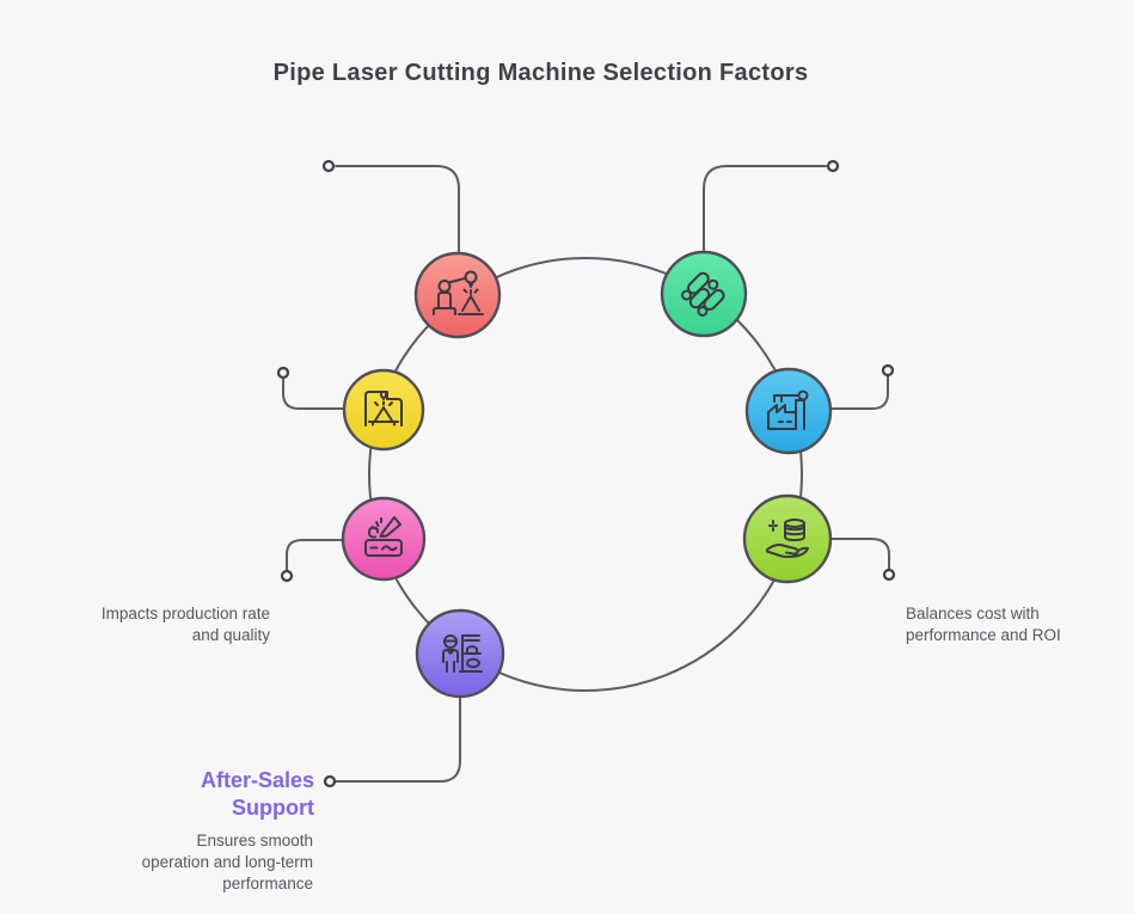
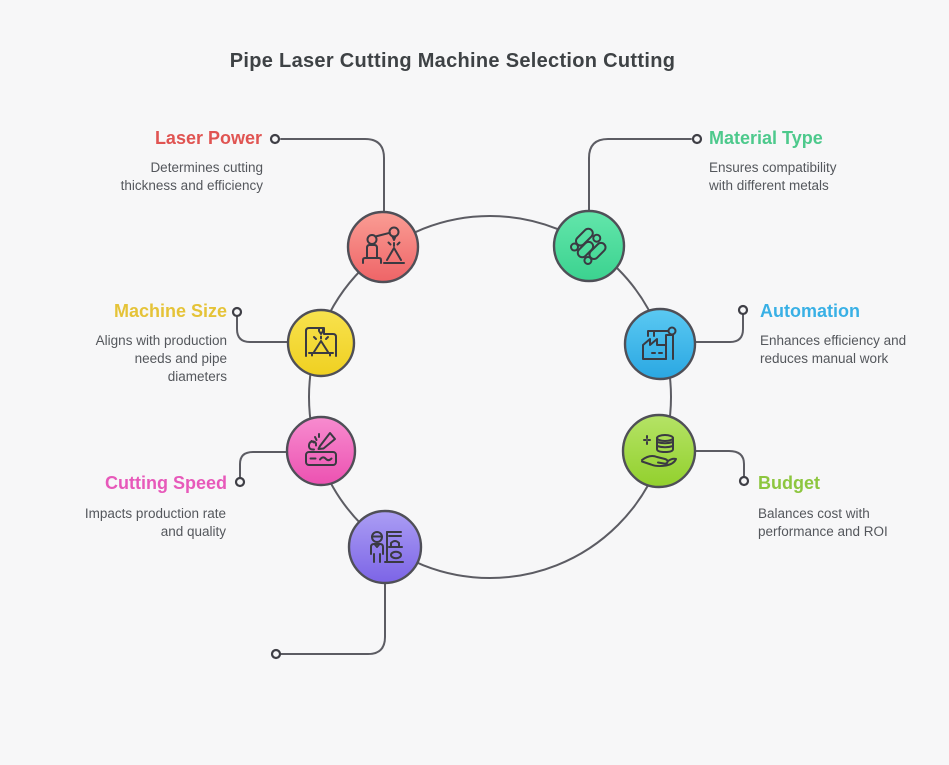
- Pipe Laser Cutting Machine Selection Factors
+ Pipe Laser Cutting Machine Selection Cutting
+ Laser Power
+ Determines cutting
+ thickness and efficiency
+ Material Type
+ Ensures compatibility
+ with different metals
+ Machine Size
+ Aligns with production
+ needs and pipe
+ diameters
+ Automation
+ Enhances efficiency and
+ reduces manual work
+ Cutting Speed
  Impacts production rate
  and quality
+ Budget
  Balances cost with
  performance and ROI
- After-Sales
- Support
- Ensures smooth
- operation and long-term
- performance
